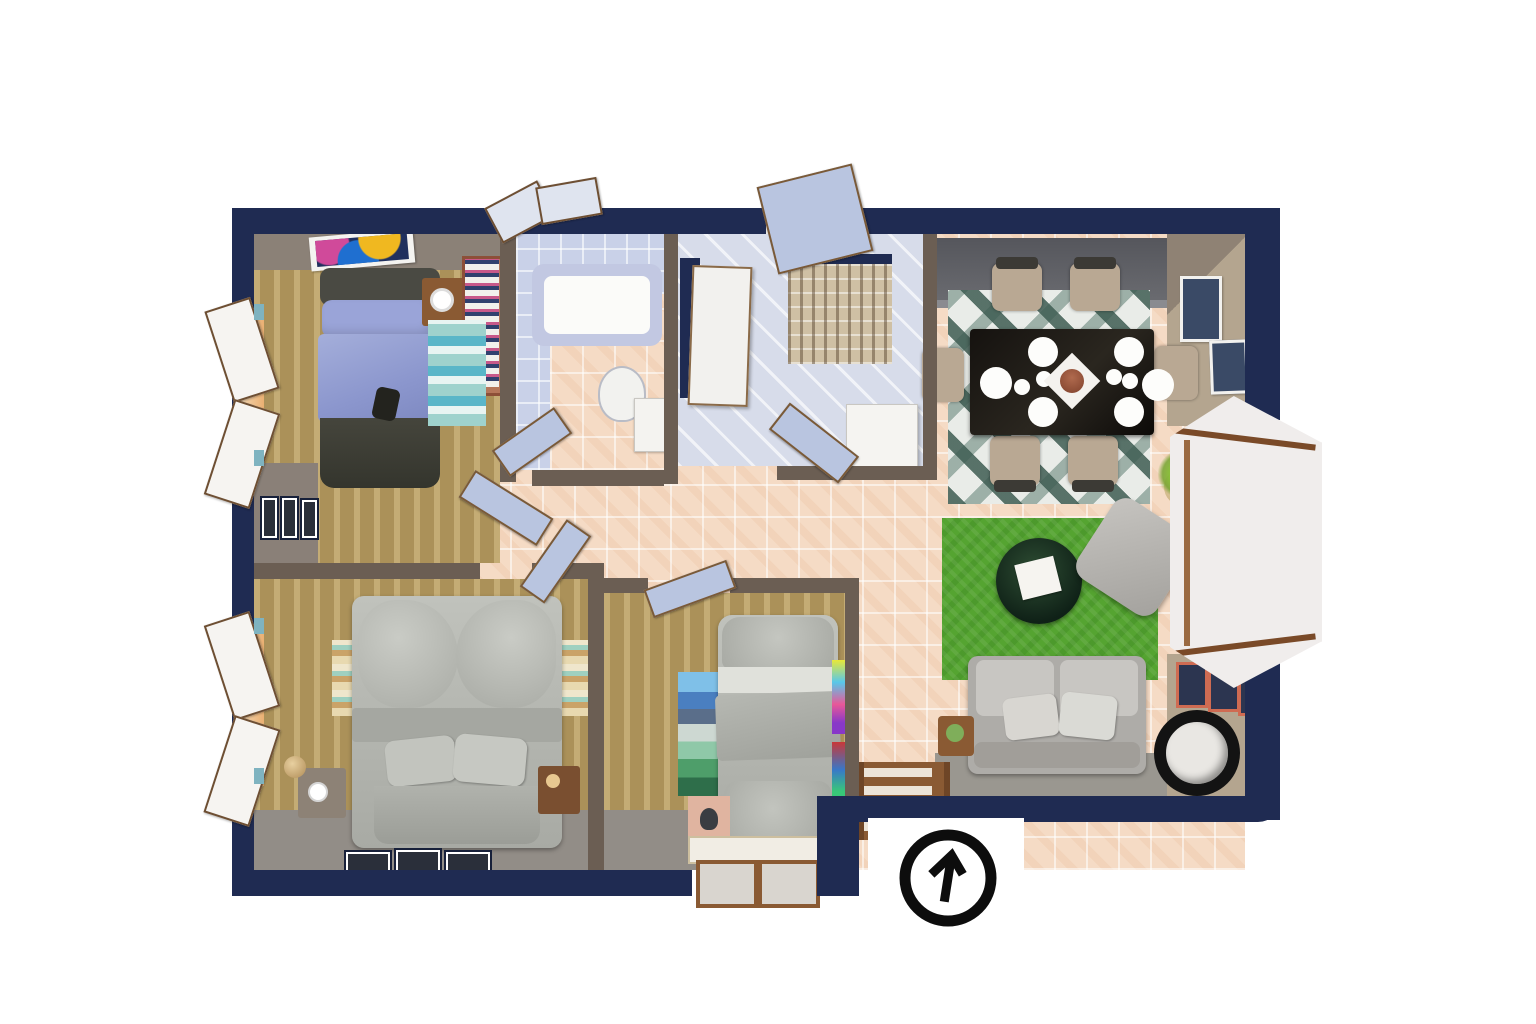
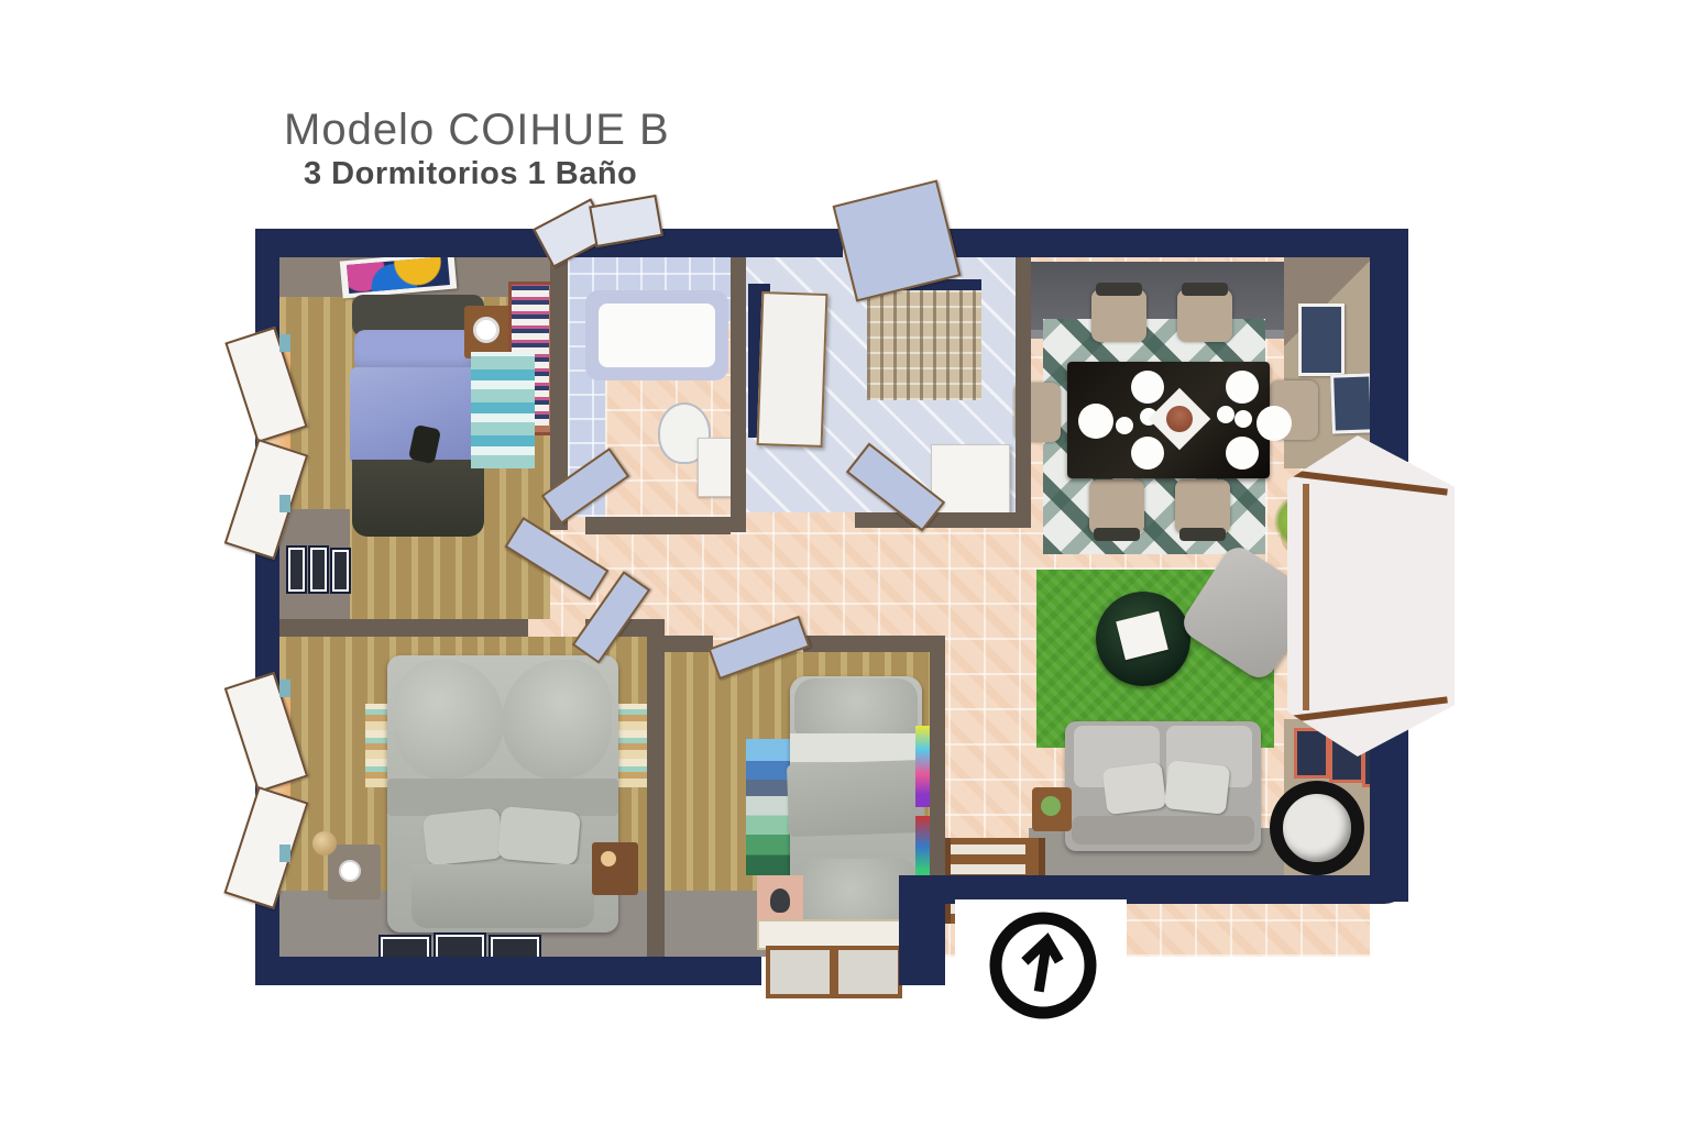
+ Modelo COIHUE B
+ 3 Dormitorios 1 Baño
